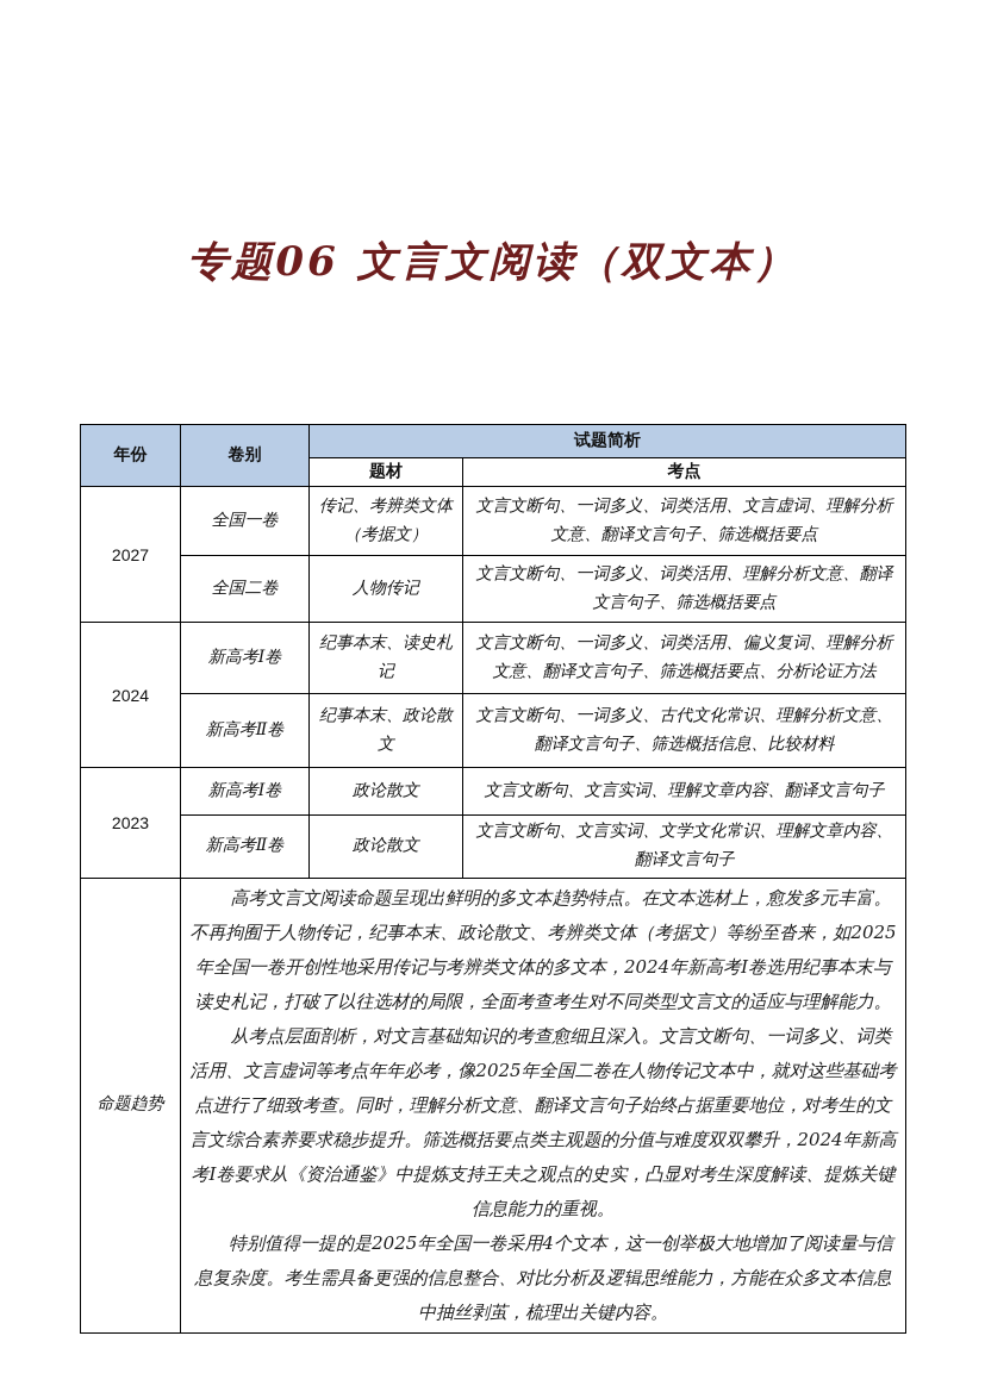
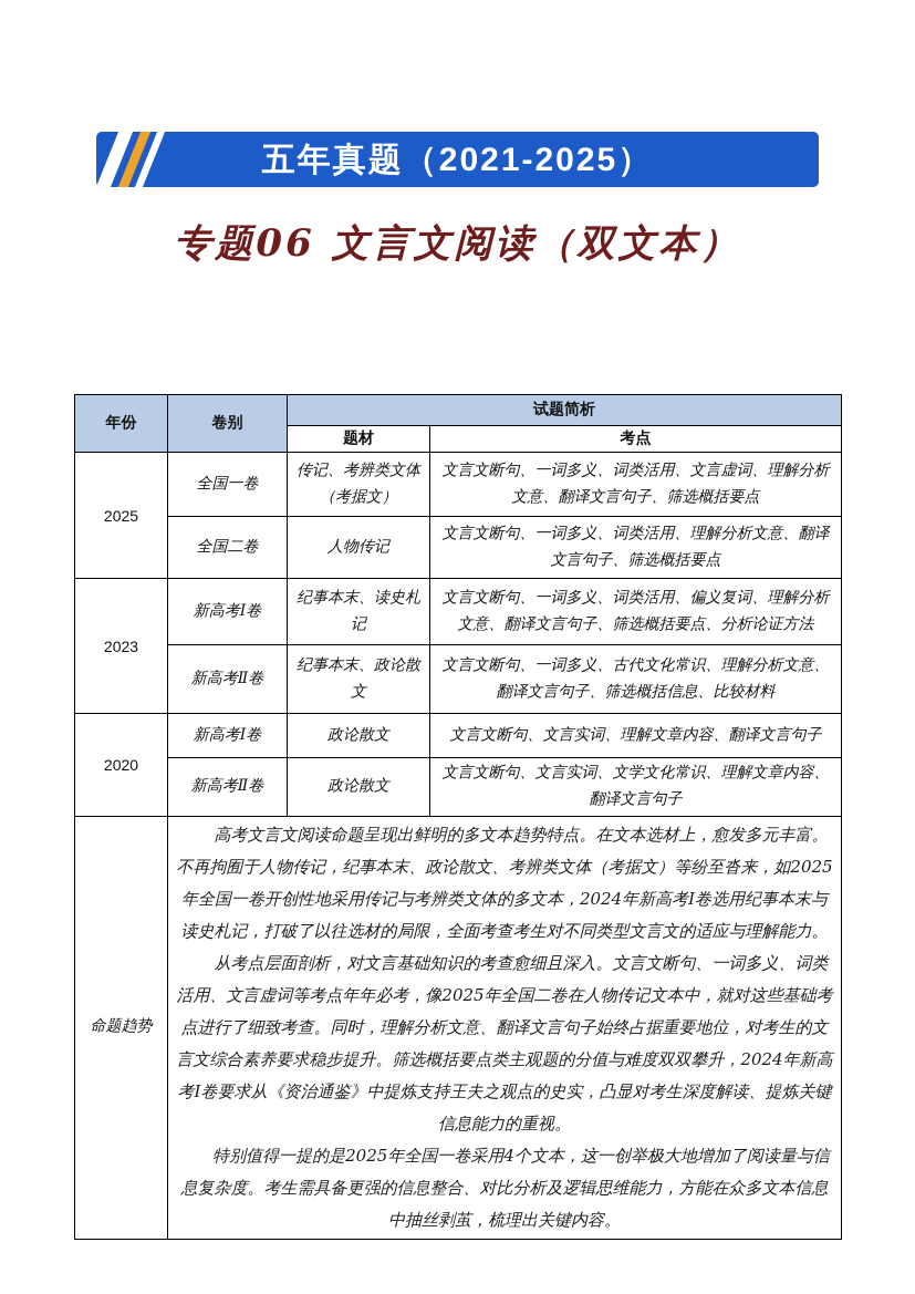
+ 五年真题（2021-2025）
  专题06 文言文阅读（双文本）
  年份	卷别	试题简析
  题材	考点
- 2027	全国一卷	传记、考辨类文体（考据文）	文言文断句、一词多义、词类活用、文言虚词、理解分析文意、翻译文言句子、筛选概括要点
+ 2025	全国一卷	传记、考辨类文体（考据文）	文言文断句、一词多义、词类活用、文言虚词、理解分析文意、翻译文言句子、筛选概括要点
  全国二卷	人物传记	文言文断句、一词多义、词类活用、理解分析文意、翻译文言句子、筛选概括要点
- 2024	新高考Ⅰ卷	纪事本末、读史札记	文言文断句、一词多义、词类活用、偏义复词、理解分析文意、翻译文言句子、筛选概括要点、分析论证方法
+ 2023	新高考Ⅰ卷	纪事本末、读史札记	文言文断句、一词多义、词类活用、偏义复词、理解分析文意、翻译文言句子、筛选概括要点、分析论证方法
  新高考Ⅱ卷	纪事本末、政论散文	文言文断句、一词多义、古代文化常识、理解分析文意、翻译文言句子、筛选概括信息、比较材料
- 2023	新高考Ⅰ卷	政论散文	文言文断句、文言实词、理解文章内容、翻译文言句子
+ 2020	新高考Ⅰ卷	政论散文	文言文断句、文言实词、理解文章内容、翻译文言句子
  新高考Ⅱ卷	政论散文	文言文断句、文言实词、文学文化常识、理解文章内容、翻译文言句子
  命题趋势	高考文言文阅读命题呈现出鲜明的多文本趋势特点。在文本选材上，愈发多元丰富。不再拘囿于人物传记，纪事本末、政论散文、考辨类文体（考据文）等纷至沓来，如2025年全国一卷开创性地采用传记与考辨类文体的多文本，2024年新高考Ⅰ卷选用纪事本末与读史札记，打破了以往选材的局限，全面考查考生对不同类型文言文的适应与理解能力。 从考点层面剖析，对文言基础知识的考查愈细且深入。文言文断句、一词多义、词类活用、文言虚词等考点年年必考，像2025年全国二卷在人物传记文本中，就对这些基础考点进行了细致考查。同时，理解分析文意、翻译文言句子始终占据重要地位，对考生的文言文综合素养要求稳步提升。筛选概括要点类主观题的分值与难度双双攀升，2024年新高考Ⅰ卷要求从《资治通鉴》中提炼支持王夫之观点的史实，凸显对考生深度解读、提炼关键信息能力的重视。 特别值得一提的是2025年全国一卷采用4个文本，这一创举极大地增加了阅读量与信息复杂度。考生需具备更强的信息整合、对比分析及逻辑思维能力，方能在众多文本信息中抽丝剥茧，梳理出关键内容。
